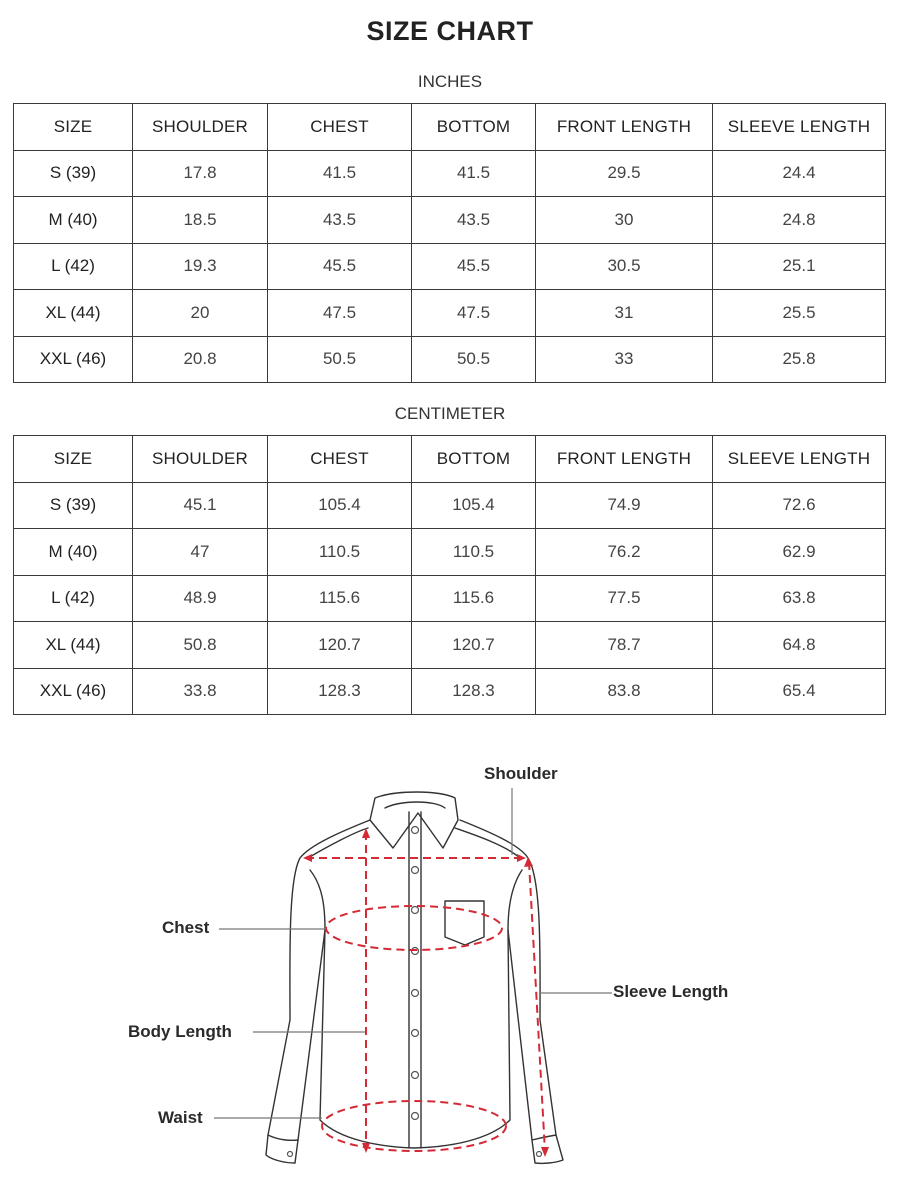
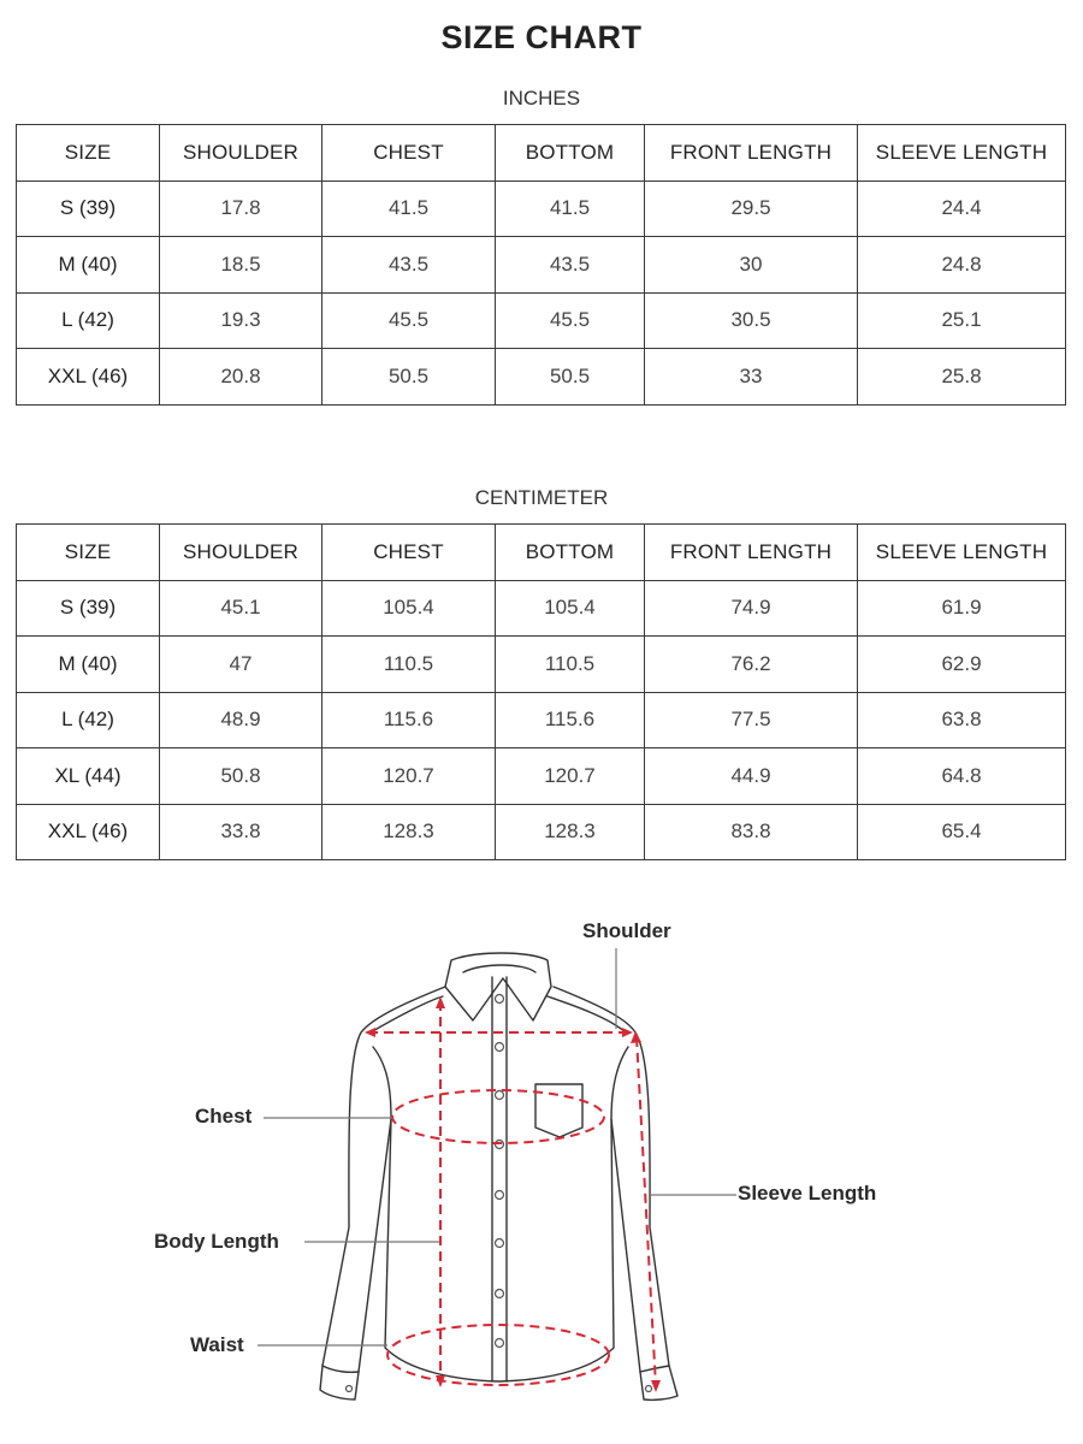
  SIZE CHART
  INCHES
  SIZE	SHOULDER	CHEST	BOTTOM	FRONT LENGTH	SLEEVE LENGTH
  S (39)	17.8	41.5	41.5	29.5	24.4
  M (40)	18.5	43.5	43.5	30	24.8
  L (42)	19.3	45.5	45.5	30.5	25.1
- XL (44)	20	47.5	47.5	31	25.5
  XXL (46)	20.8	50.5	50.5	33	25.8
  CENTIMETER
  SIZE	SHOULDER	CHEST	BOTTOM	FRONT LENGTH	SLEEVE LENGTH
- S (39)	45.1	105.4	105.4	74.9	72.6
+ S (39)	45.1	105.4	105.4	74.9	61.9
  M (40)	47	110.5	110.5	76.2	62.9
  L (42)	48.9	115.6	115.6	77.5	63.8
- XL (44)	50.8	120.7	120.7	78.7	64.8
+ XL (44)	50.8	120.7	120.7	44.9	64.8
  XXL (46)	33.8	128.3	128.3	83.8	65.4
  Shoulder
  Chest
  Sleeve Length
  Body Length
  Waist
